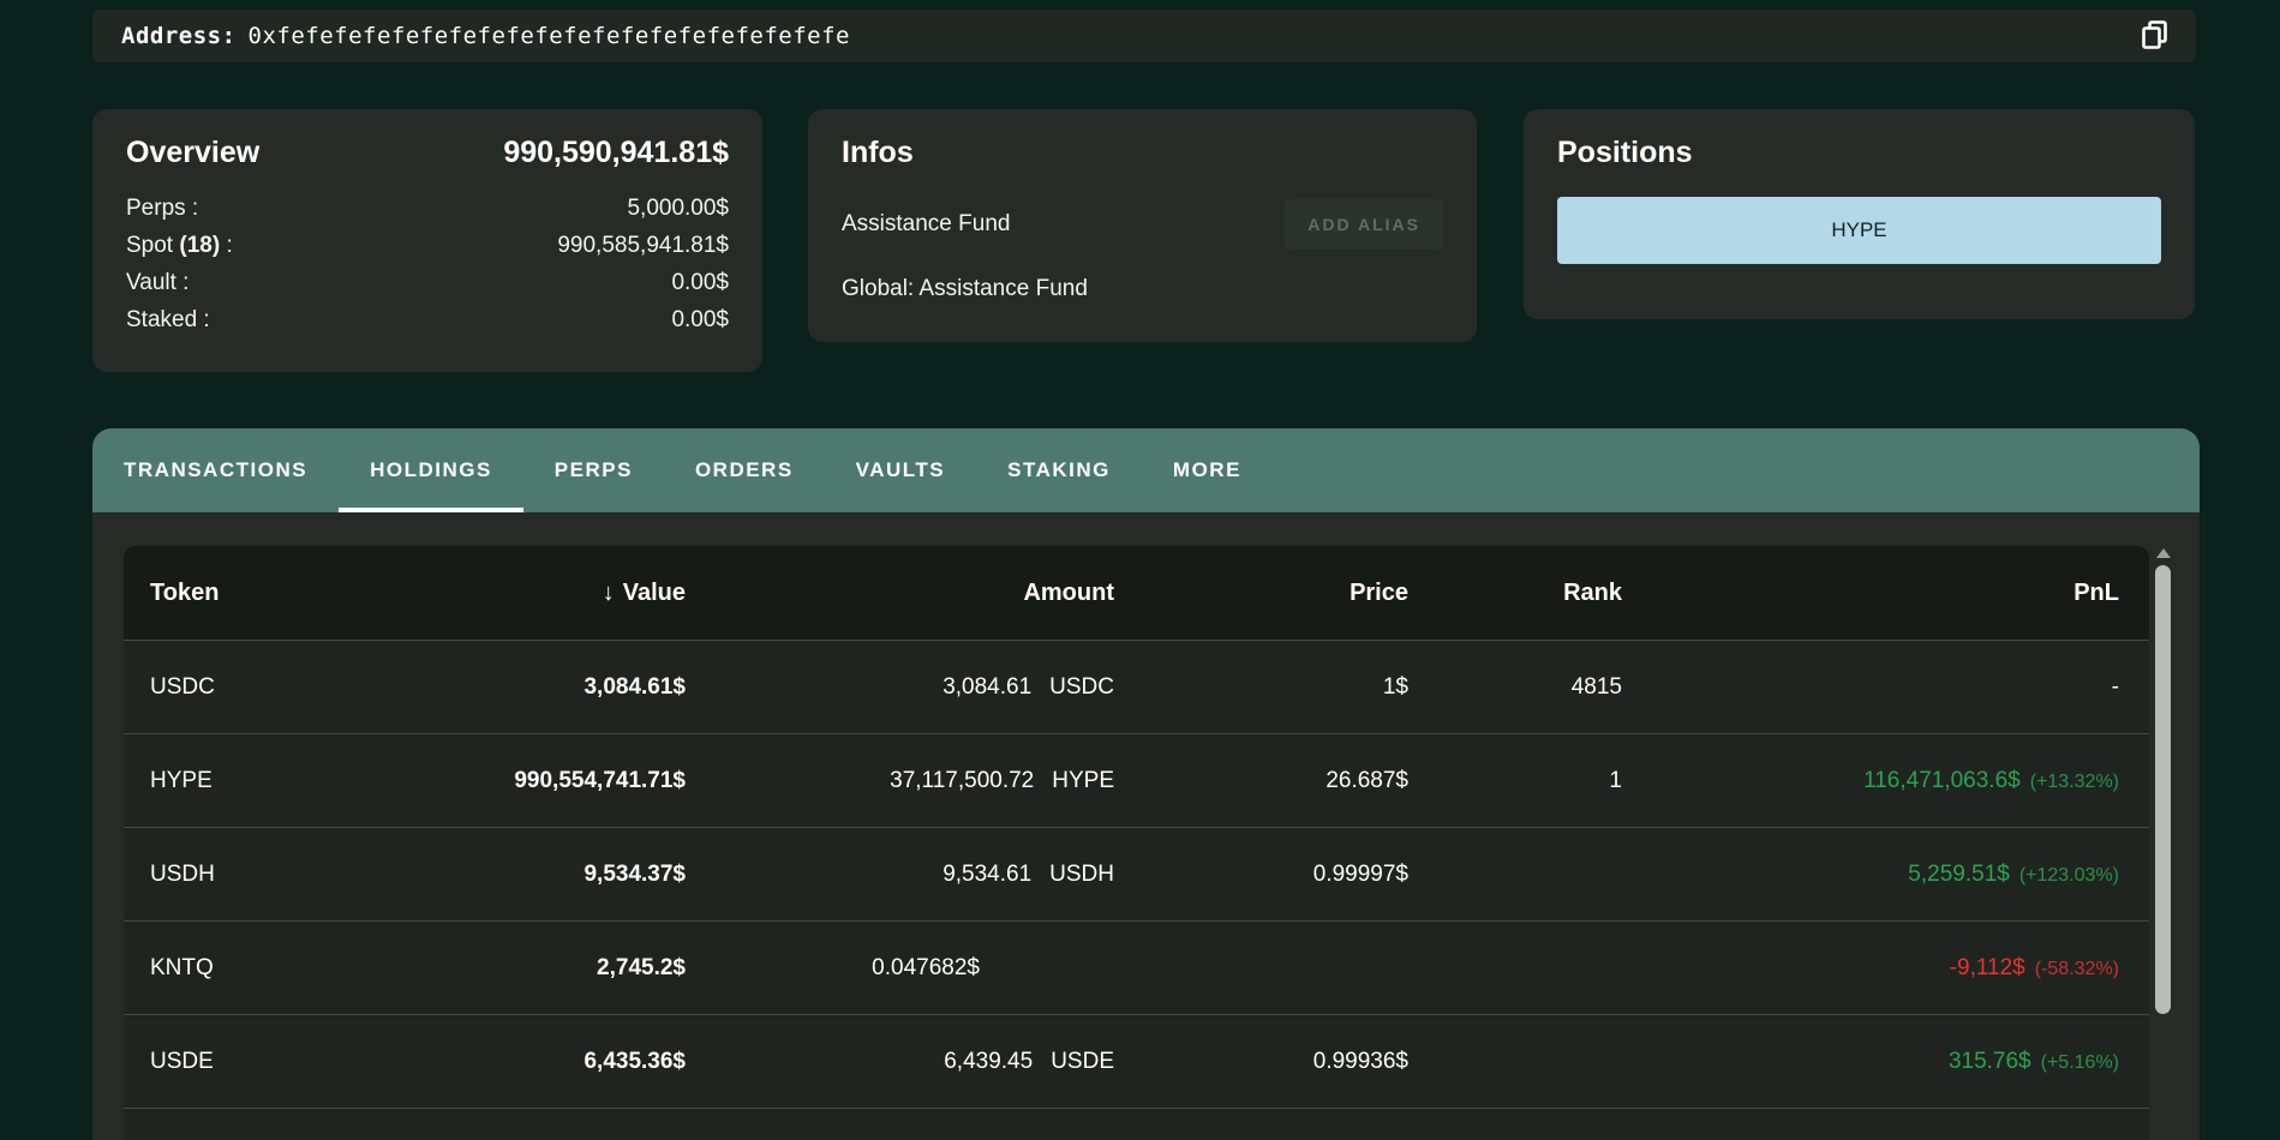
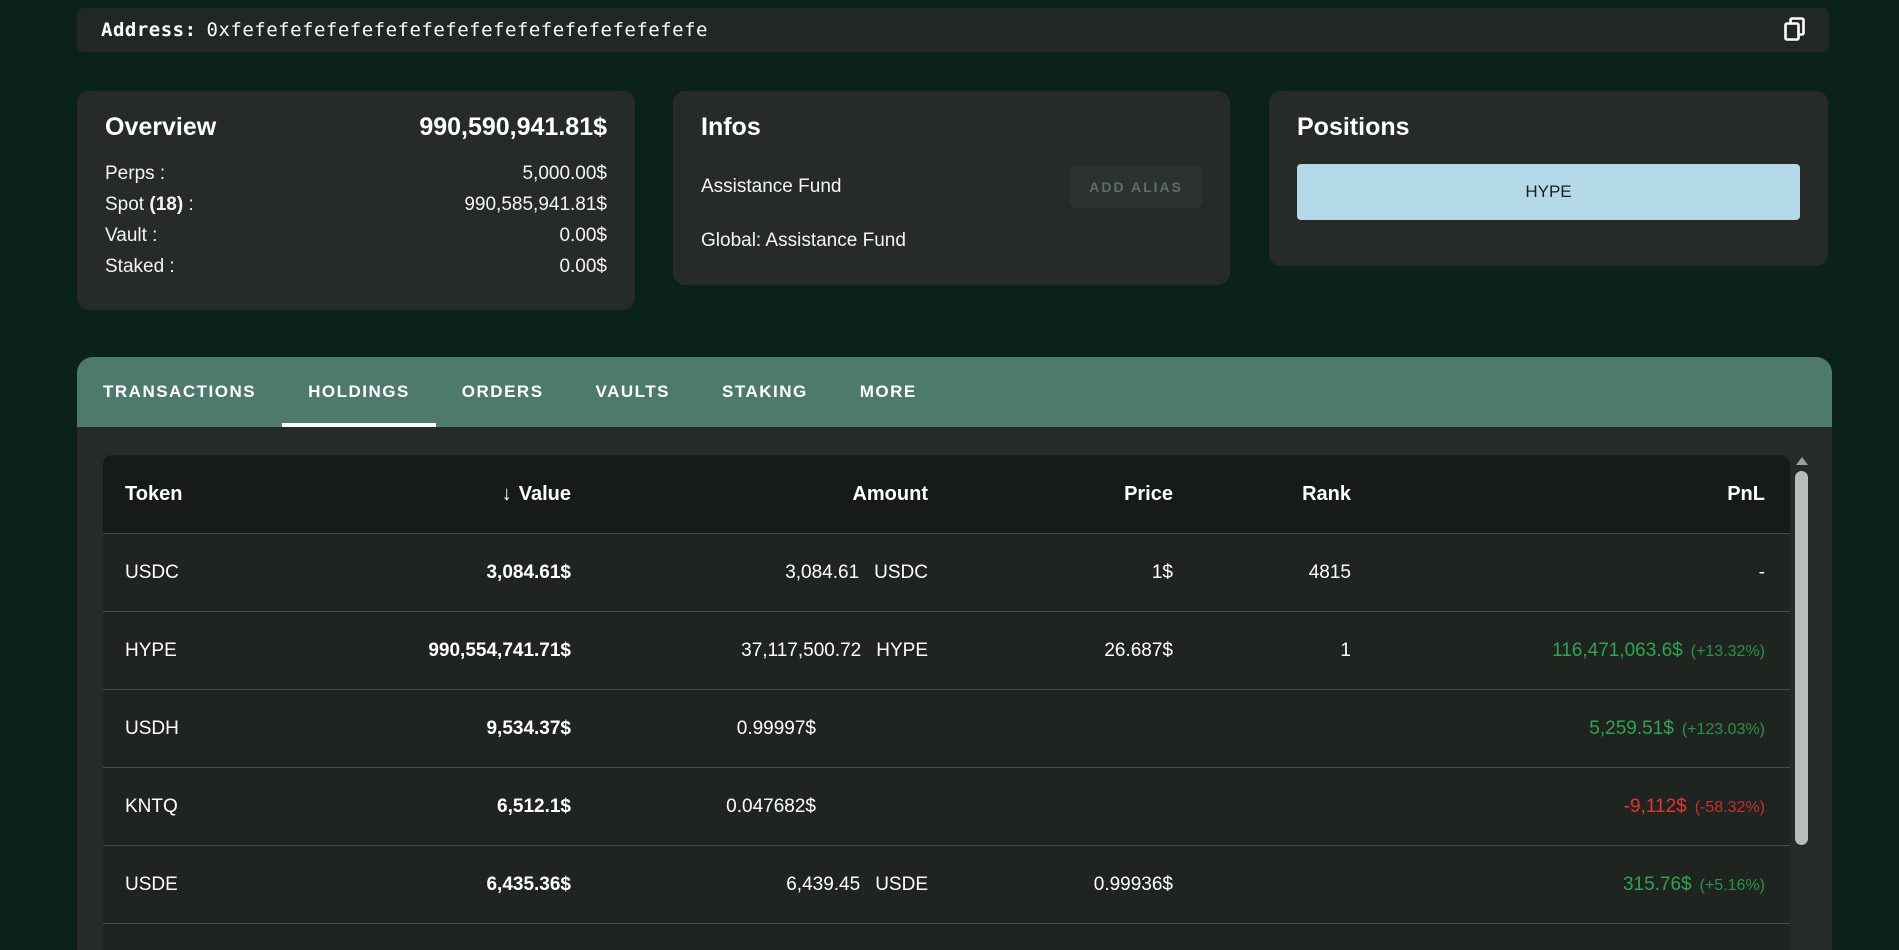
  Address: 0xfefefefefefefefefefefefefefefefefefefefe
  Overview
  990,590,941.81$
  Perps :
  5,000.00$
  Spot (18) :
  990,585,941.81$
  Vault :
  0.00$
  Staked :
  0.00$
  Infos
  Assistance Fund
  ADD ALIAS
  Global: Assistance Fund
  Positions
  HYPE
  TRANSACTIONS
  HOLDINGS
- PERPS
  ORDERS
  VAULTS
  STAKING
  MORE
  Token
  ↓ Value
  Amount
  Price
  Rank
  PnL
  USDC
  3,084.61$
  3,084.61 USDC
  1$
  4815
  -
  HYPE
  990,554,741.71$
  37,117,500.72 HYPE
  26.687$
  1
  116,471,063.6$ (+13.32%)
  USDH
  9,534.37$
- 9,534.61 USDH
  0.99997$
  5,259.51$ (+123.03%)
  KNTQ
- 2,745.2$
+ 6,512.1$
  0.047682$
  -9,112$ (-58.32%)
  USDE
  6,435.36$
  6,439.45 USDE
  0.99936$
  315.76$ (+5.16%)
